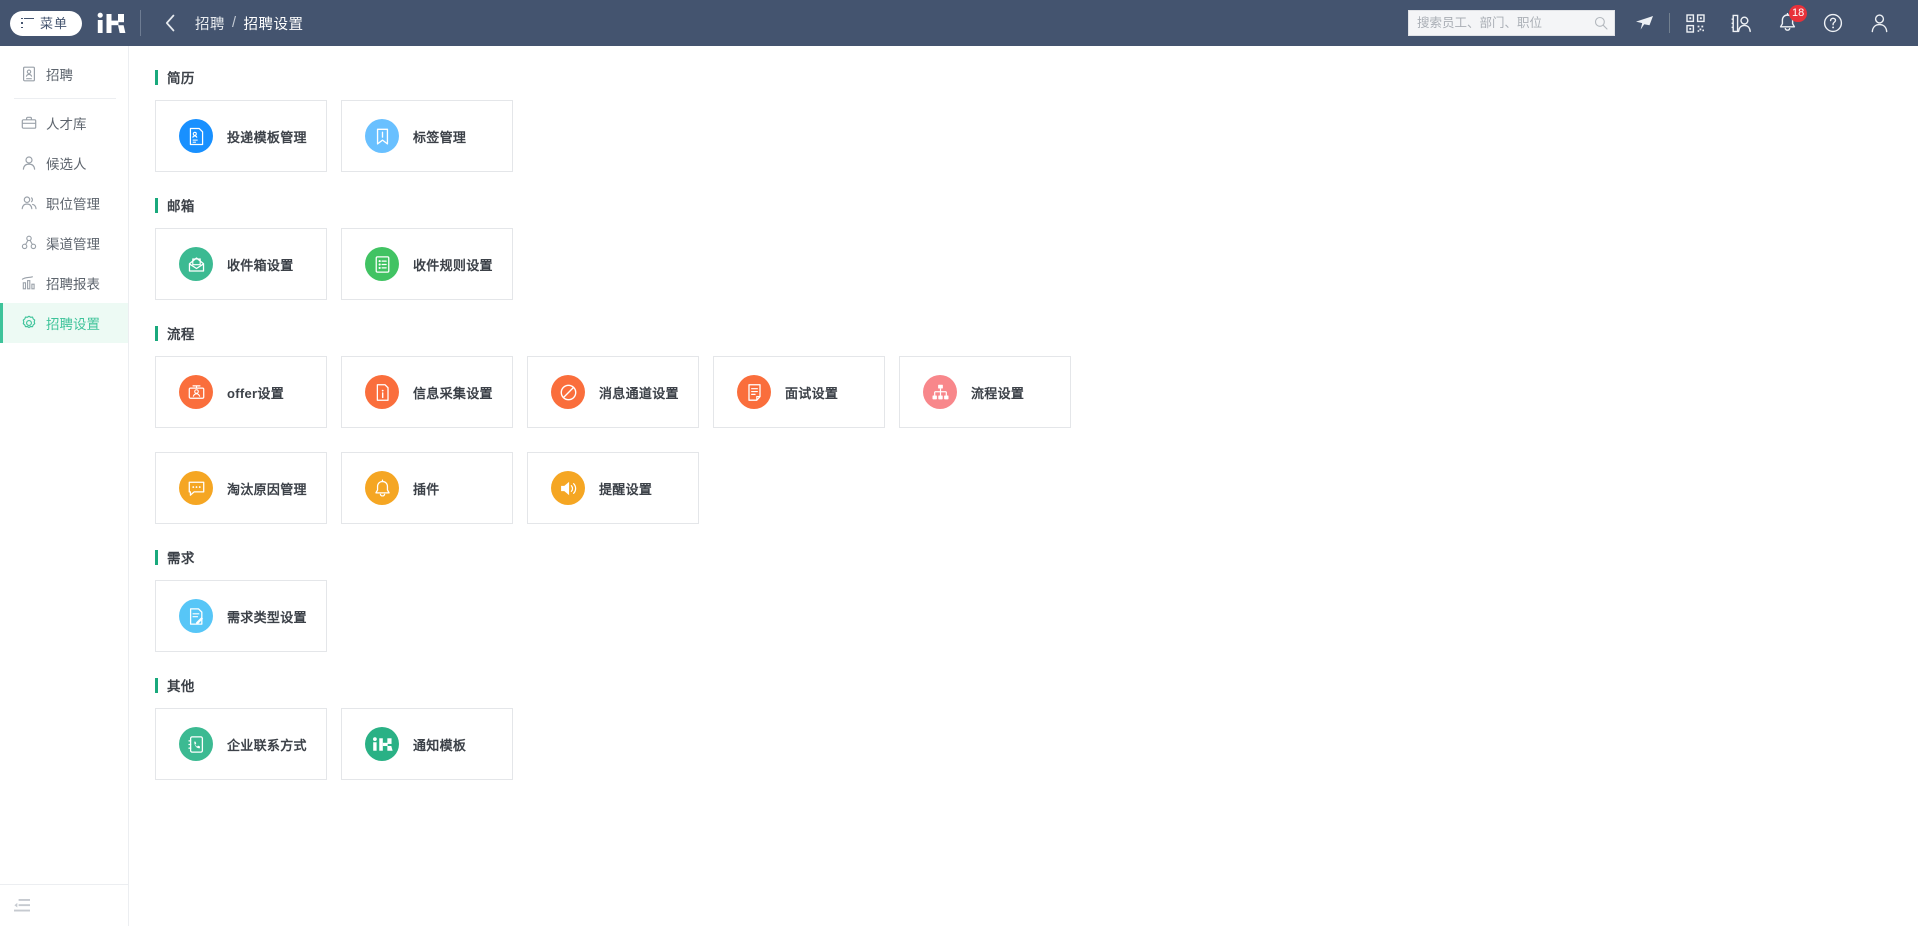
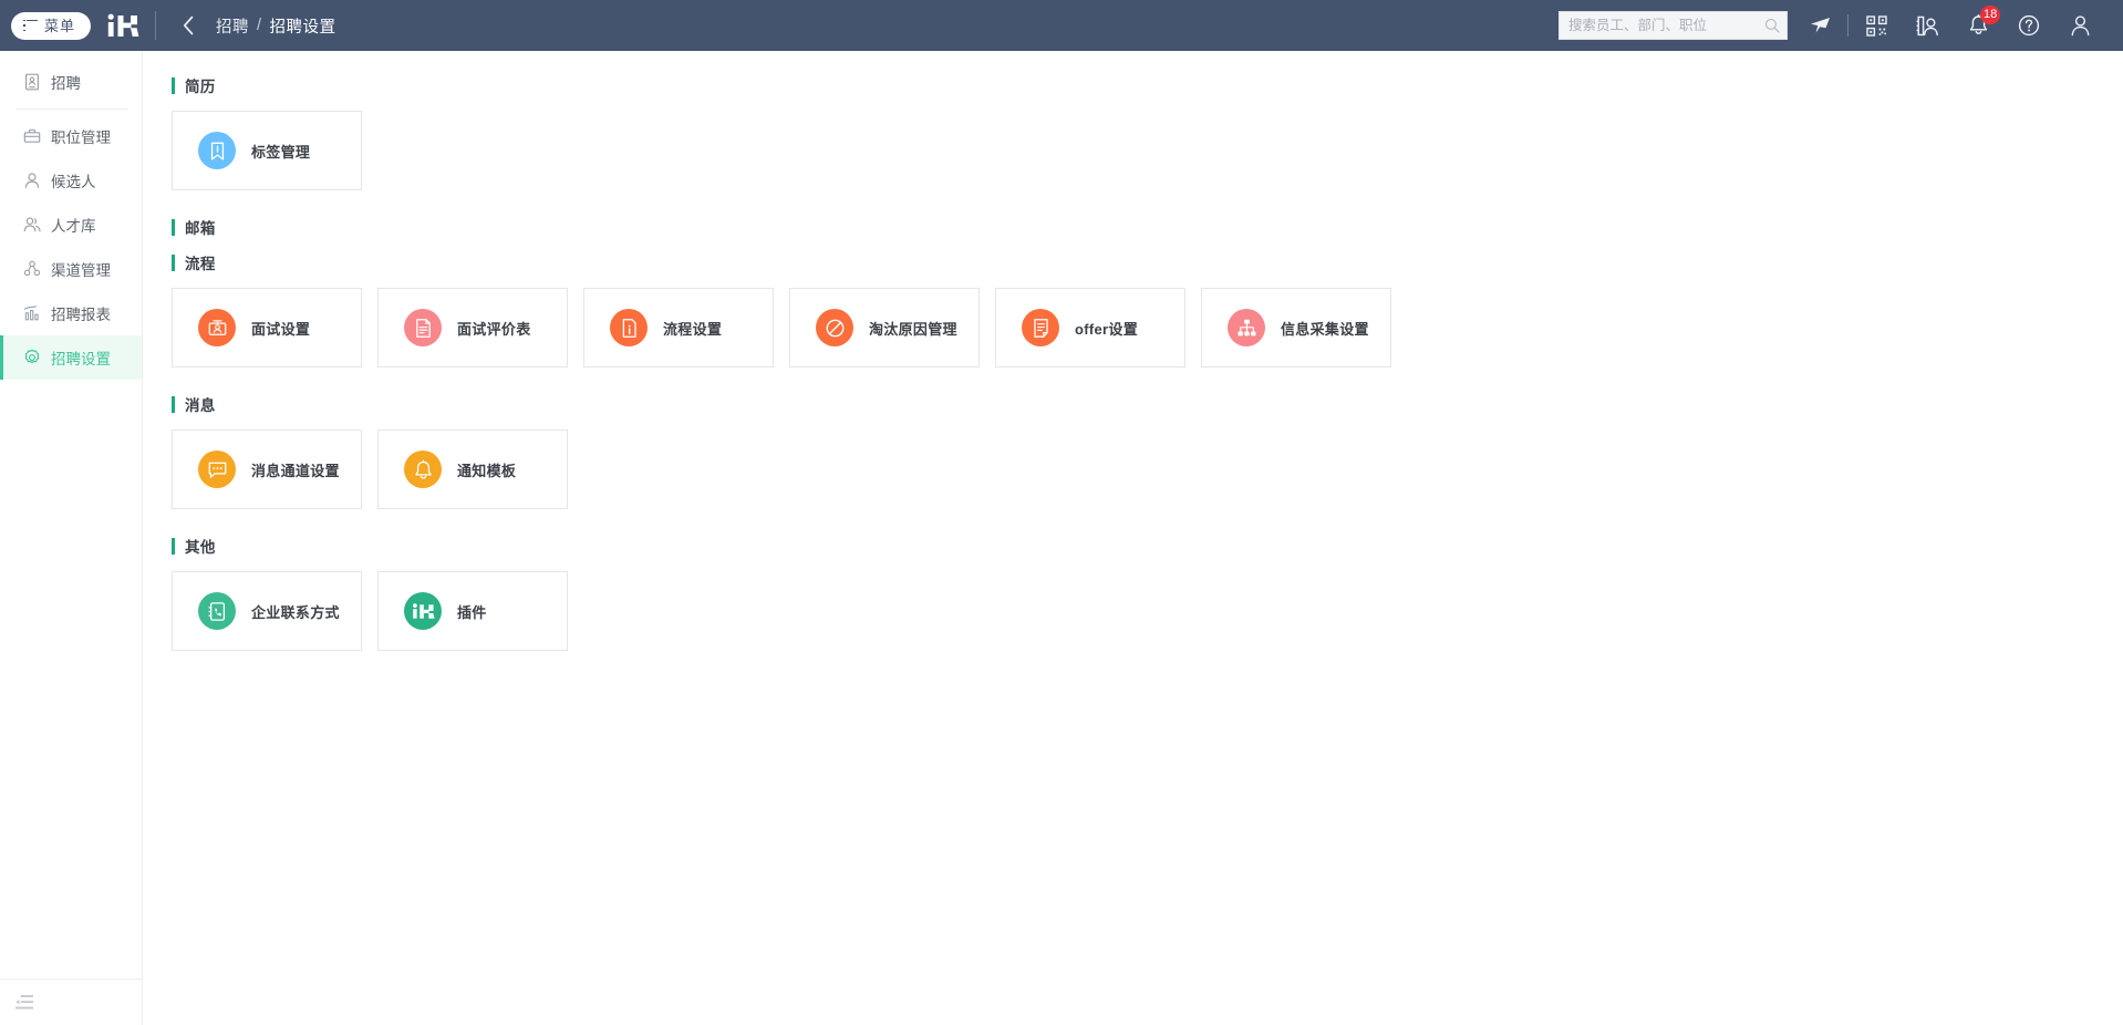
  菜单
  招聘
  /
  招聘设置
  搜索员工、部门、职位
  18
  招聘
- 人才库
+ 职位管理
  候选人
- 职位管理
+ 人才库
  渠道管理
  招聘报表
  招聘设置
  简历
- 投递模板管理
  标签管理
  邮箱
- 收件箱设置
- 收件规则设置
  流程
- offer设置
+ 面试设置
+ 面试评价表
- 信息采集设置
+ 流程设置
- 消息通道设置
+ 淘汰原因管理
- 面试设置
+ offer设置
- 流程设置
+ 信息采集设置
+ 消息
- 淘汰原因管理
+ 消息通道设置
- 插件
+ 通知模板
- 提醒设置
- 需求
- 需求类型设置
  其他
  企业联系方式
- 通知模板
+ 插件
